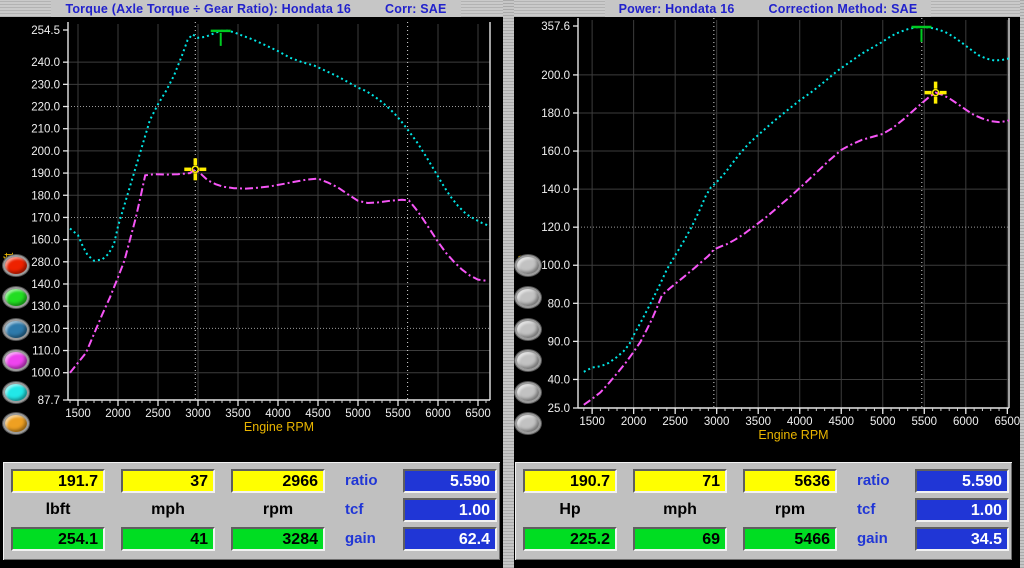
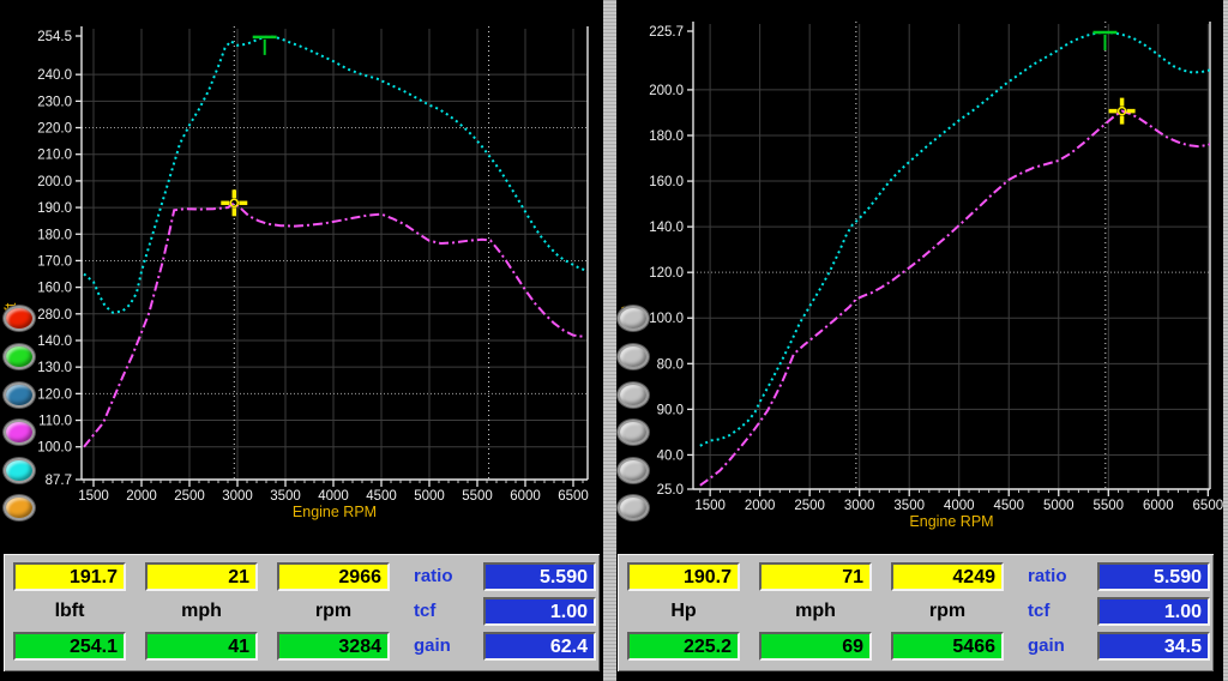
- Torque (Axle Torque ÷ Gear Ratio): Hondata 16
- Corr: SAE
  254.5
  240.0
  230.0
  220.0
  210.0
  200.0
  190.0
  180.0
  170.0
  160.0
  280.0
  140.0
  130.0
  120.0
  110.0
  100.0
  87.7
  1500
  2000
  2500
  3000
  3500
  4000
  4500
  5000
  5500
  6000
  6500
  Engine RPM
  191.7
- 37
+ 21
  2966
  lbft
  mph
  rpm
  254.1
  41
  3284
  ratio
  5.590
  tcf
  1.00
  gain
  62.4
- Power: Hondata 16
- Correction Method: SAE
- 357.6
+ 225.7
  200.0
  180.0
  160.0
  140.0
  120.0
  100.0
  80.0
  90.0
  40.0
  25.0
  1500
  2000
  2500
  3000
  3500
  4000
  4500
  5000
  5500
  6000
  6500
  Engine RPM
  190.7
  71
- 5636
+ 4249
  Hp
  mph
  rpm
  225.2
  69
  5466
  ratio
  5.590
  tcf
  1.00
  gain
  34.5
